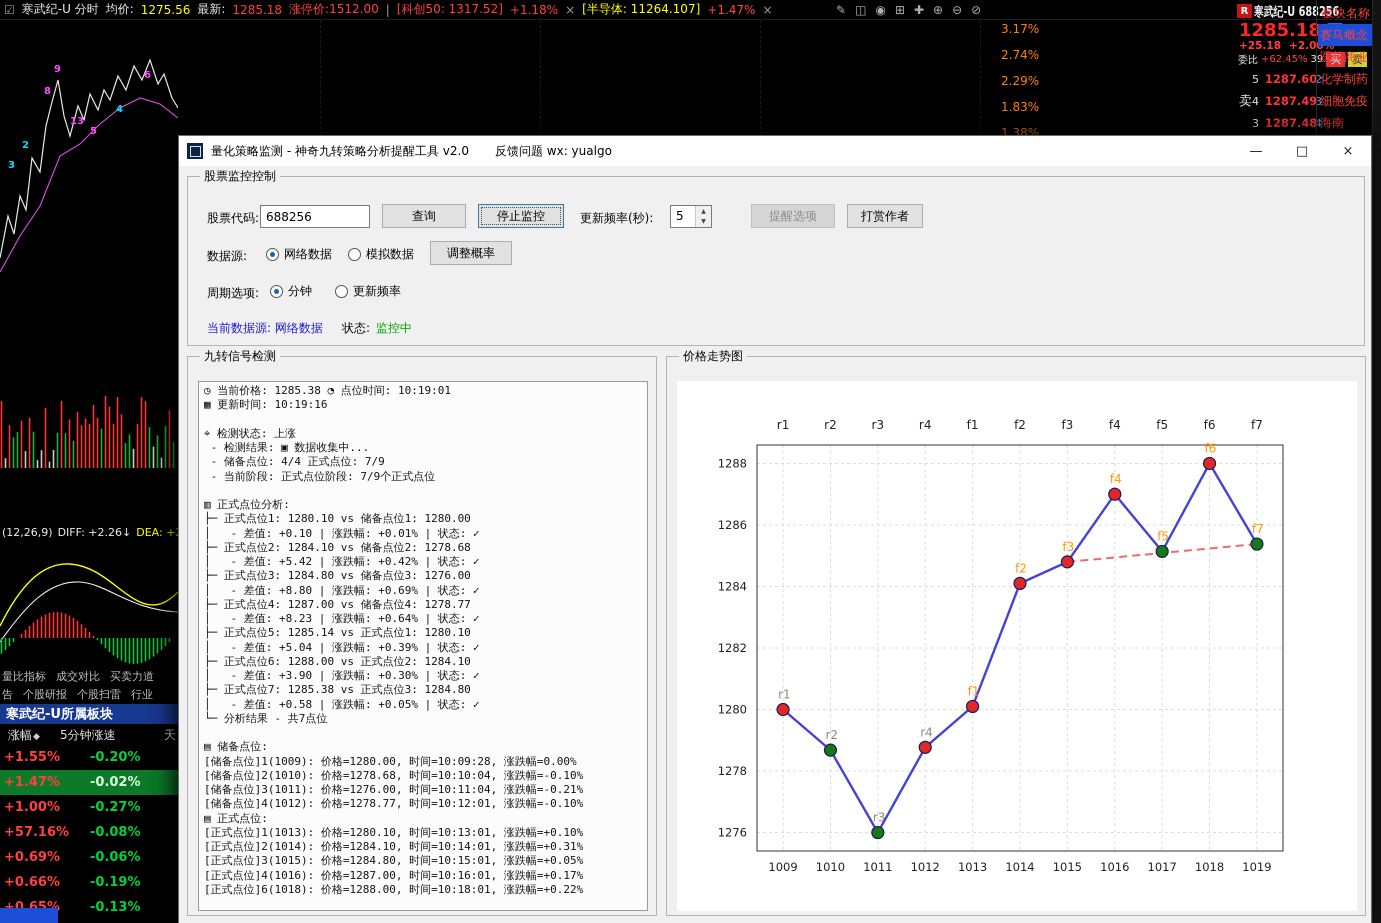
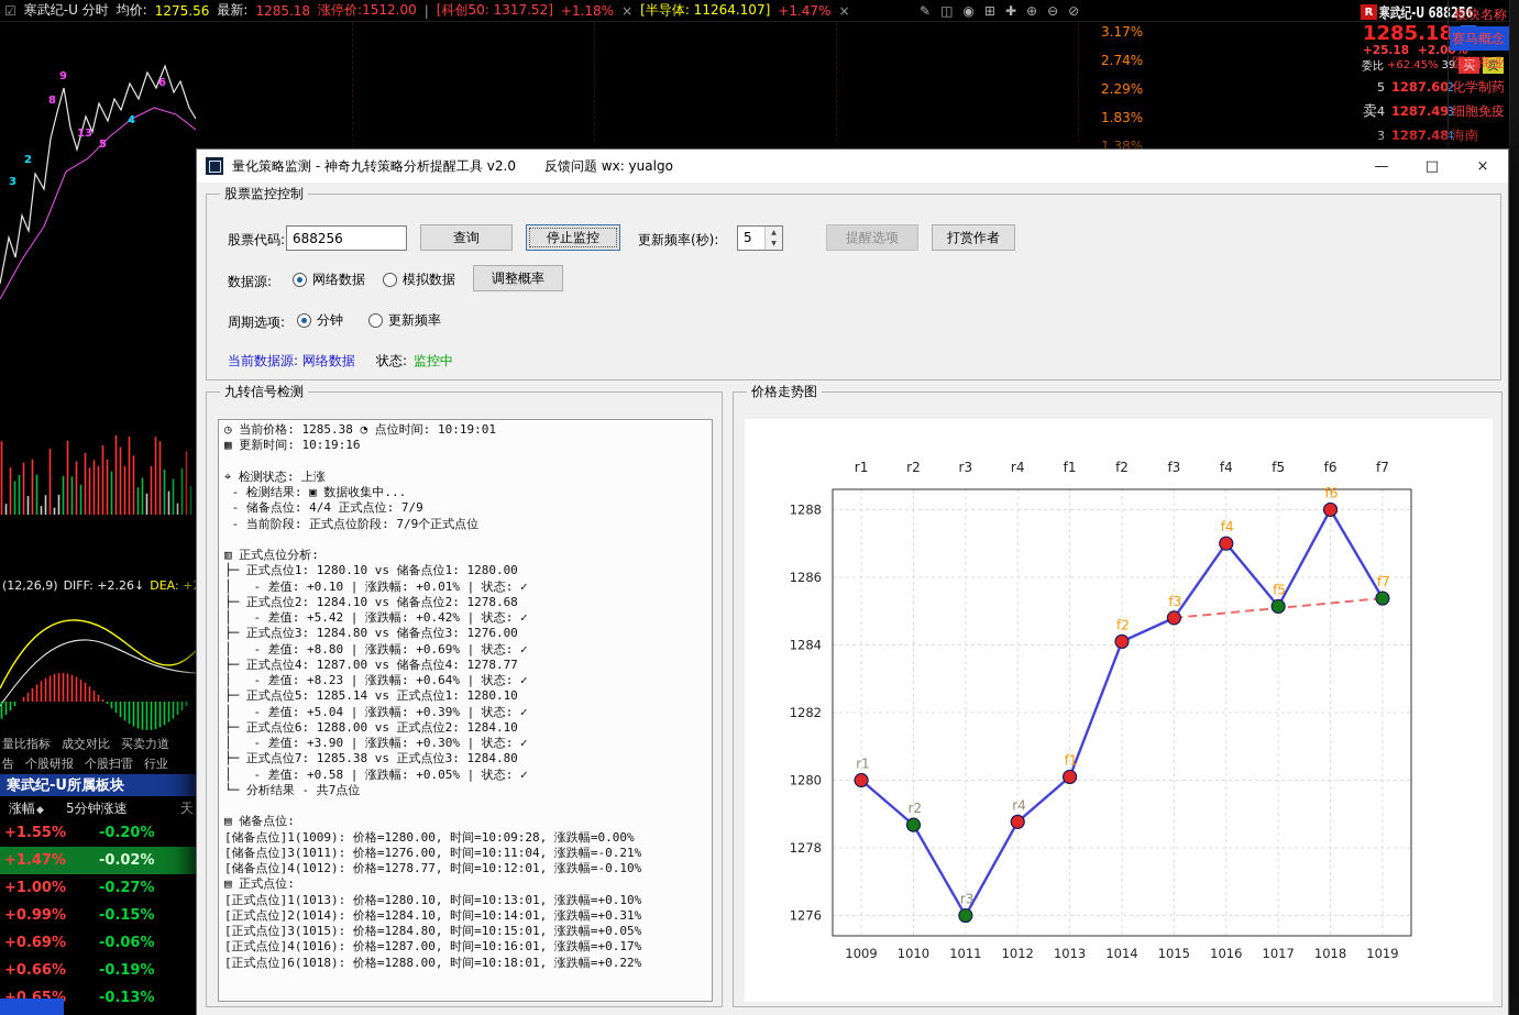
  ☑
  寒武纪-U 分时
  均价:
  1275.56
  最新:
  1285.18
  涨停价:1512.00
  |
  [科创50: 1317.52]
  +1.18%
  ×
  [半导体: 11264.107]
  +1.47%
  ×
  ✎
  ◫
  ◉
  ⊞
  ✚
  ⊕
  ⊖
  ⊘
  8
  13
  9
  6
  5
  2
  3
  4
  3.17%
  2.74%
  2.29%
  1.83%
  1.38%
  (12,26,9)
  DIFF: +2.26↓
  量比指标
  成交对比
  买卖力道
  告
  个股研报
  个股扫雷
  行业
  寒武纪-U所属板块
  涨幅◆
  5分钟涨速
  天
  +1.55%
  -0.20%
  +1.47%
  -0.02%
  +1.00%
  -0.27%
- +57.16%
+ +0.99%
- -0.08%
+ -0.15%
  +0.69%
  -0.06%
  +0.66%
  -0.19%
  -0.13%
  R
  寒武纪-U 688256
  1285.18
  +25.18
  +2.00%
  委比
  +62.45%
  39
  买
  卖
  卖
  5
  1287.6
  2
  4
  1287.4
  3
  3
  1287.4
  4
  板块名称
  赛马概念
  医药商业
  化学制药
  细胞免疫
  海南
  量化策略监测 - 神奇九转策略分析提醒工具 v2.0
  反馈问题 wx: yualgo
  —
  □
  ×
  股票监控控制
  股票代码:
  688256
  查询
  停止监控
  更新频率(秒):
  5
  提醒选项
  打赏作者
  数据源:
  网络数据
  模拟数据
  调整概率
  周期选项:
  分钟
  更新频率
  当前数据源: 网络数据
  状态:
  监控中
  九转信号检测
  ◷ 当前价格: 1285.38 ◔ 点位时间: 10:19:01
  ▦ 更新时间: 10:19:16
  ⌖ 检测状态: 上涨
  - 检测结果: ▣ 数据收集中...
  - 储备点位: 4/4 正式点位: 7/9
  - 当前阶段: 正式点位阶段: 7/9个正式点位
  ▥ 正式点位分析:
  ├─ 正式点位1: 1280.10 vs 储备点位1: 1280.00
  │ - 差值: +0.10 | 涨跌幅: +0.01% | 状态: ✓
  ├─ 正式点位2: 1284.10 vs 储备点位2: 1278.68
  │ - 差值: +5.42 | 涨跌幅: +0.42% | 状态: ✓
  ├─ 正式点位3: 1284.80 vs 储备点位3: 1276.00
  │ - 差值: +8.80 | 涨跌幅: +0.69% | 状态: ✓
  ├─ 正式点位4: 1287.00 vs 储备点位4: 1278.77
  │ - 差值: +8.23 | 涨跌幅: +0.64% | 状态: ✓
  ├─ 正式点位5: 1285.14 vs 正式点位1: 1280.10
  │ - 差值: +5.04 | 涨跌幅: +0.39% | 状态: ✓
  ├─ 正式点位6: 1288.00 vs 正式点位2: 1284.10
  │ - 差值: +3.90 | 涨跌幅: +0.30% | 状态: ✓
  ├─ 正式点位7: 1285.38 vs 正式点位3: 1284.80
  │ - 差值: +0.58 | 涨跌幅: +0.05% | 状态: ✓
  └─ 分析结果 - 共7点位
  ▤ 储备点位:
  [储备点位]1(1009): 价格=1280.00, 时间=10:09:28, 涨跌幅=0.00%
- [储备点位]2(1010): 价格=1278.68, 时间=10:10:04, 涨跌幅=-0.10%
  [储备点位]3(1011): 价格=1276.00, 时间=10:11:04, 涨跌幅=-0.21%
  [储备点位]4(1012): 价格=1278.77, 时间=10:12:01, 涨跌幅=-0.10%
  ▤ 正式点位:
  [正式点位]1(1013): 价格=1280.10, 时间=10:13:01, 涨跌幅=+0.10%
  [正式点位]2(1014): 价格=1284.10, 时间=10:14:01, 涨跌幅=+0.31%
  [正式点位]3(1015): 价格=1284.80, 时间=10:15:01, 涨跌幅=+0.05%
  [正式点位]4(1016): 价格=1287.00, 时间=10:16:01, 涨跌幅=+0.17%
  [正式点位]6(1018): 价格=1288.00, 时间=10:18:01, 涨跌幅=+0.22%
  价格走势图
  r1
  r2
  r3
  r4
  f1
  f2
  f3
  f4
  f5
  f6
  f7
  r1
  r2
  r3
  r4
  f1
  f2
  f3
  f4
  f5
  f6
  f7
  1276
  1278
  1280
  1282
  1284
  1286
  1288
  1009
  1010
  1011
  1012
  1013
  1014
  1015
  1016
  1017
  1018
  1019
